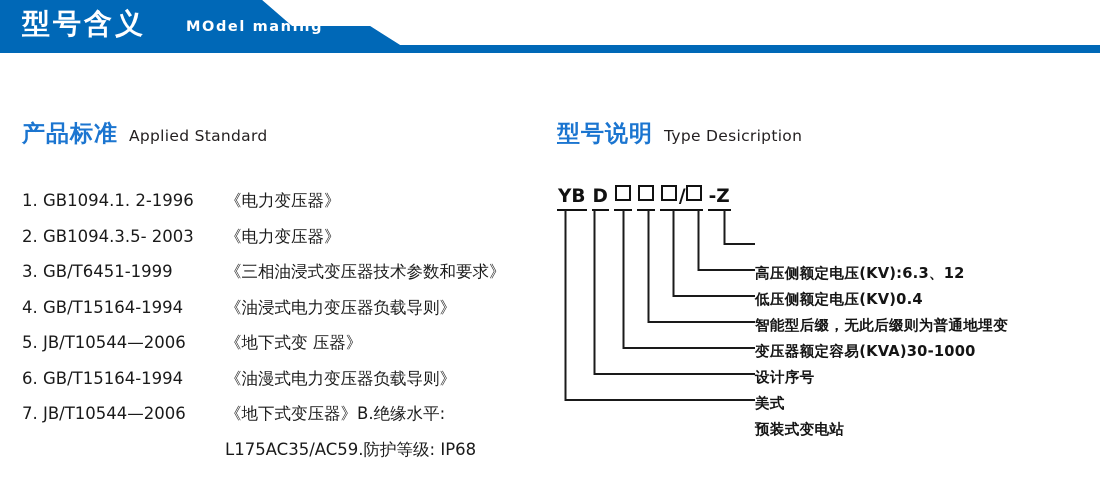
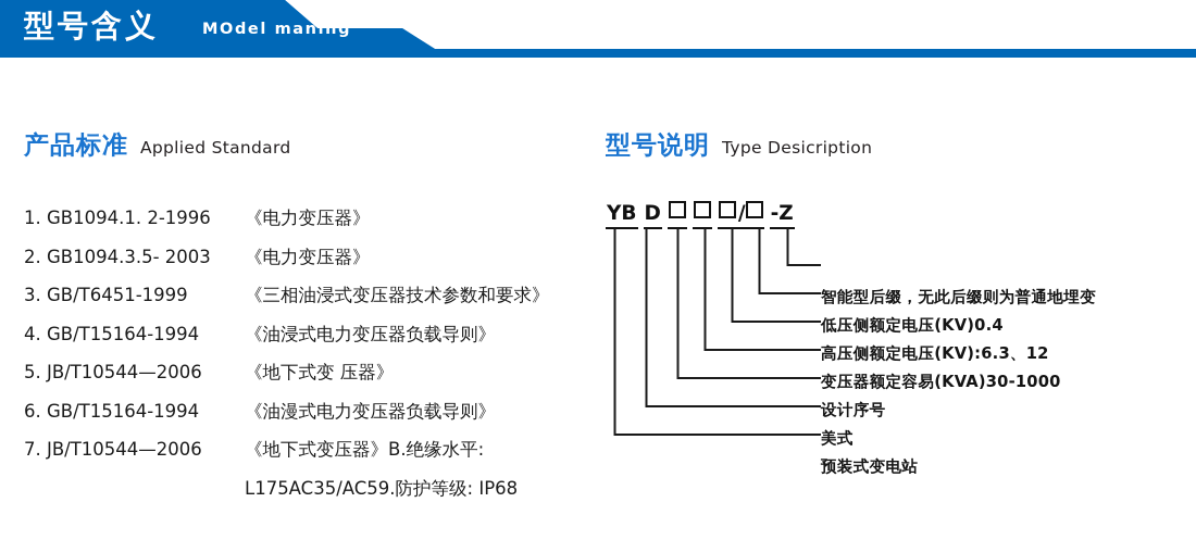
  型号含义
  MOdel maning
  产品标准 Applied Standard
  1. GB1094.1. 2-1996
  《电力变压器》
  2. GB1094.3.5- 2003
  《电力变压器》
  3. GB/T6451-1999
  《三相油浸式变压器技术参数和要求》
  4. GB/T15164-1994
  《油浸式电力变压器负载导则》
  5. JB/T10544—2006
  《地下式变 压器》
  6. GB/T15164-1994
  《油漫式电力变压器负载导则》
  7. JB/T10544—2006
  《地下式变压器》B.绝缘水平:
  L175AC35/AC59.防护等级: IP68
  型号说明 Type Desicription
  YB D / -Z
- 高压侧额定电压(KV):6.3、12
+ 智能型后缀，无此后缀则为普通地埋变
  低压侧额定电压(KV)0.4
- 智能型后缀，无此后缀则为普通地埋变
+ 高压侧额定电压(KV):6.3、12
  变压器额定容易(KVA)30-1000
  设计序号
  美式
  预装式变电站
